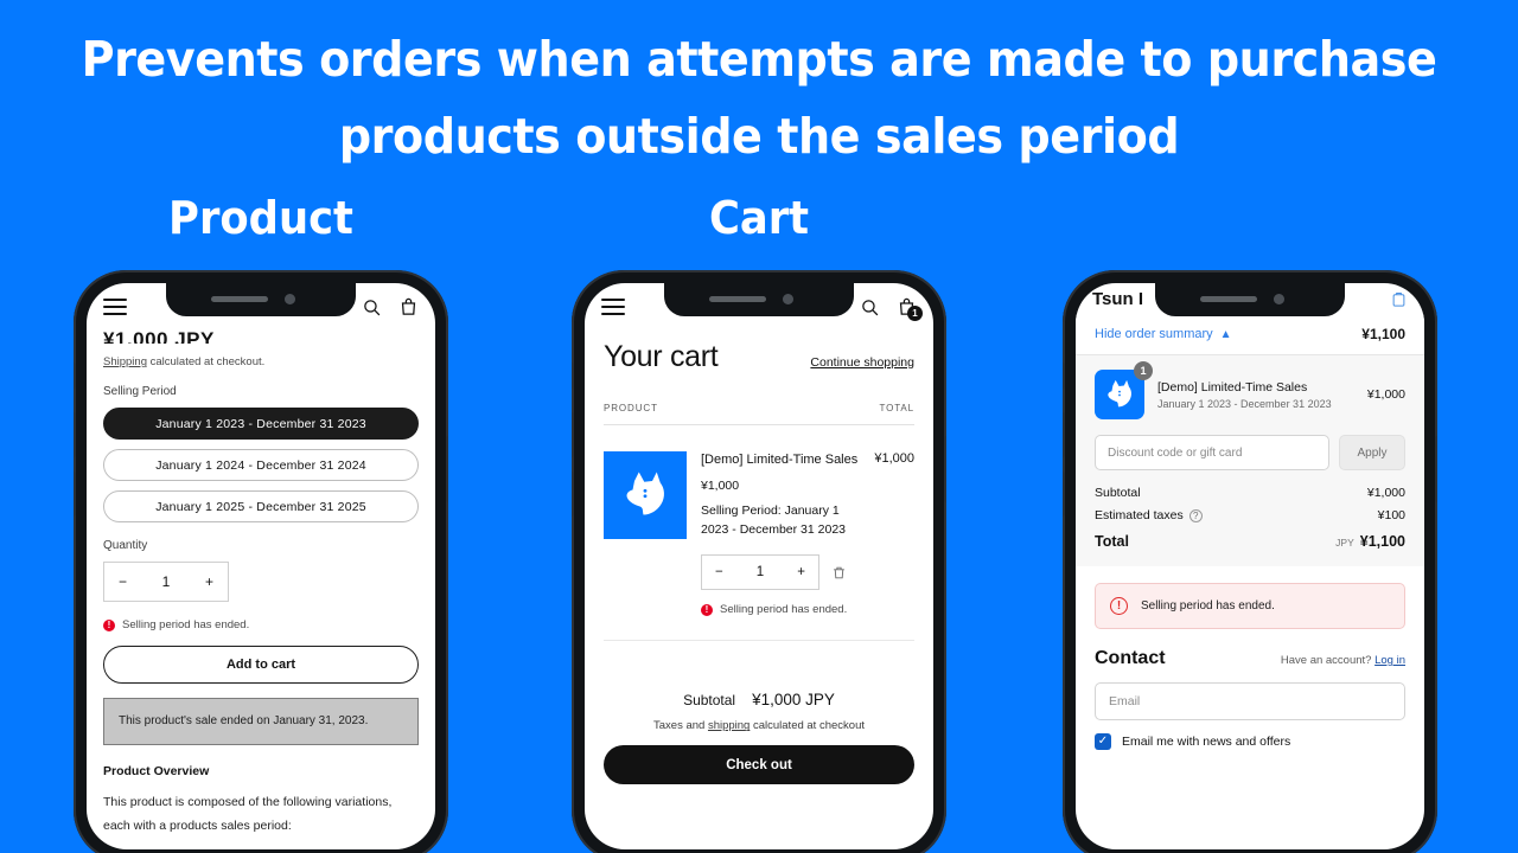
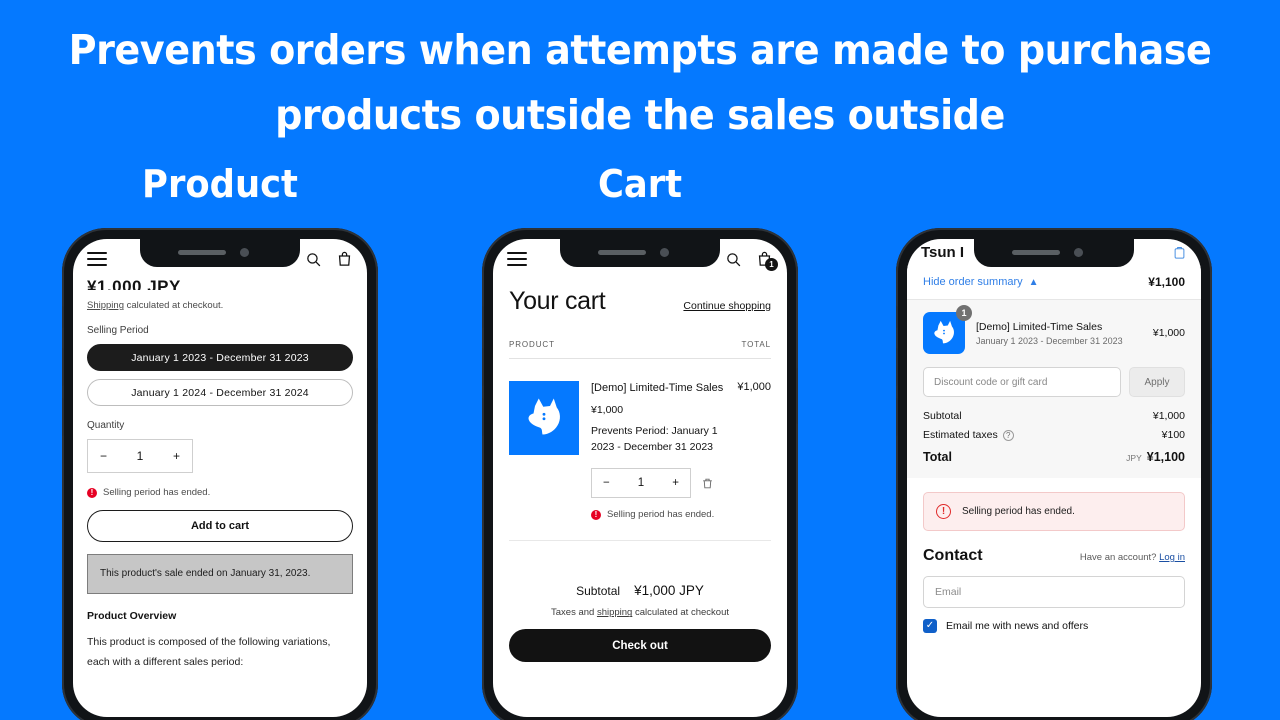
  Prevents orders when attempts are made to purchase
- products outside the sales period
+ products outside the sales outside
  Product
  Cart
  ¥1,000 JPY
  Shipping calculated at checkout.
  Selling Period
  January 1 2023 - December 31 2023
  January 1 2024 - December 31 2024
- January 1 2025 - December 31 2025
  Quantity
  −
  1
  +
  !
  Selling period has ended.
  Add to cart
  This product's sale ended on January 31, 2023.
  Product Overview
- This product is composed of the following variations, each with a products sales period:
+ This product is composed of the following variations, each with a different sales period:
  1
  Your cart
  Continue shopping
  PRODUCT
  TOTAL
  [Demo] Limited-Time Sales
  ¥1,000
- Selling Period: January 1 2023 - December 31 2023
+ Prevents Period: January 1 2023 - December 31 2023
  ¥1,000
  −
  1
  +
  !
  Selling period has ended.
  Subtotal
  ¥1,000 JPY
  Taxes and shipping calculated at checkout
  Check out
  Tsun I
  Hide order summary
  ▲
  ¥1,100
  1
  [Demo] Limited-Time Sales
  January 1 2023 - December 31 2023
  ¥1,000
  Discount code or gift card
  Apply
  Subtotal
  ¥1,000
  Estimated taxes
  ?
  ¥100
  Total
  JPY ¥1,100
  !
  Selling period has ended.
  Contact
  Have an account? Log in
  Email
  ✓
  Email me with news and offers
